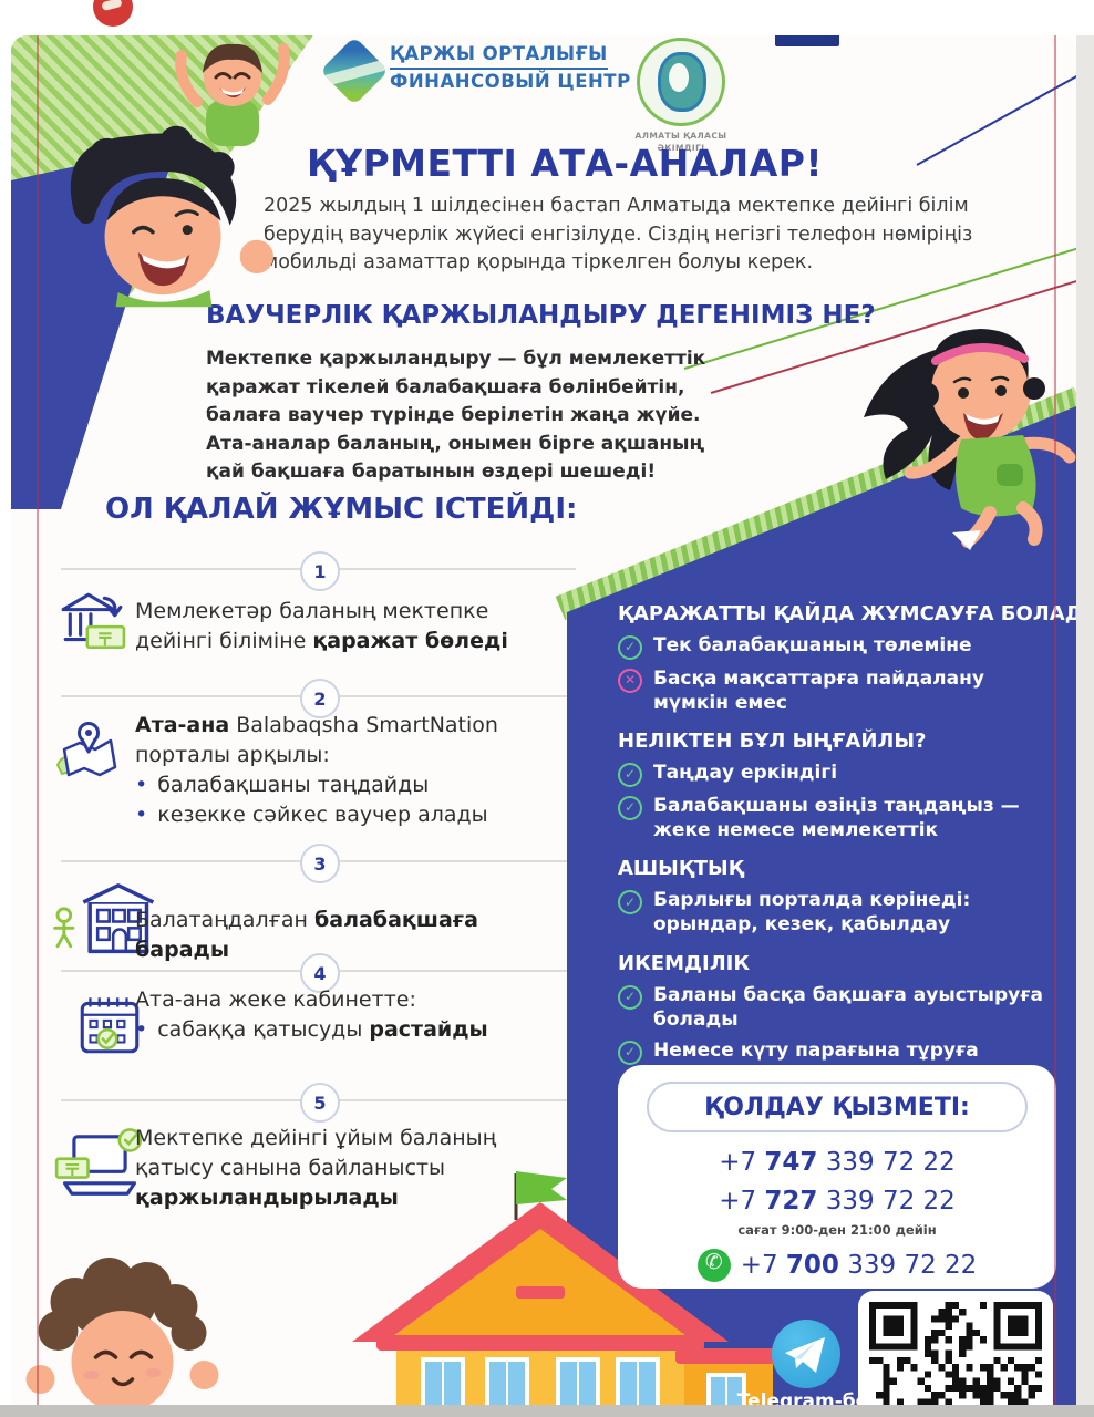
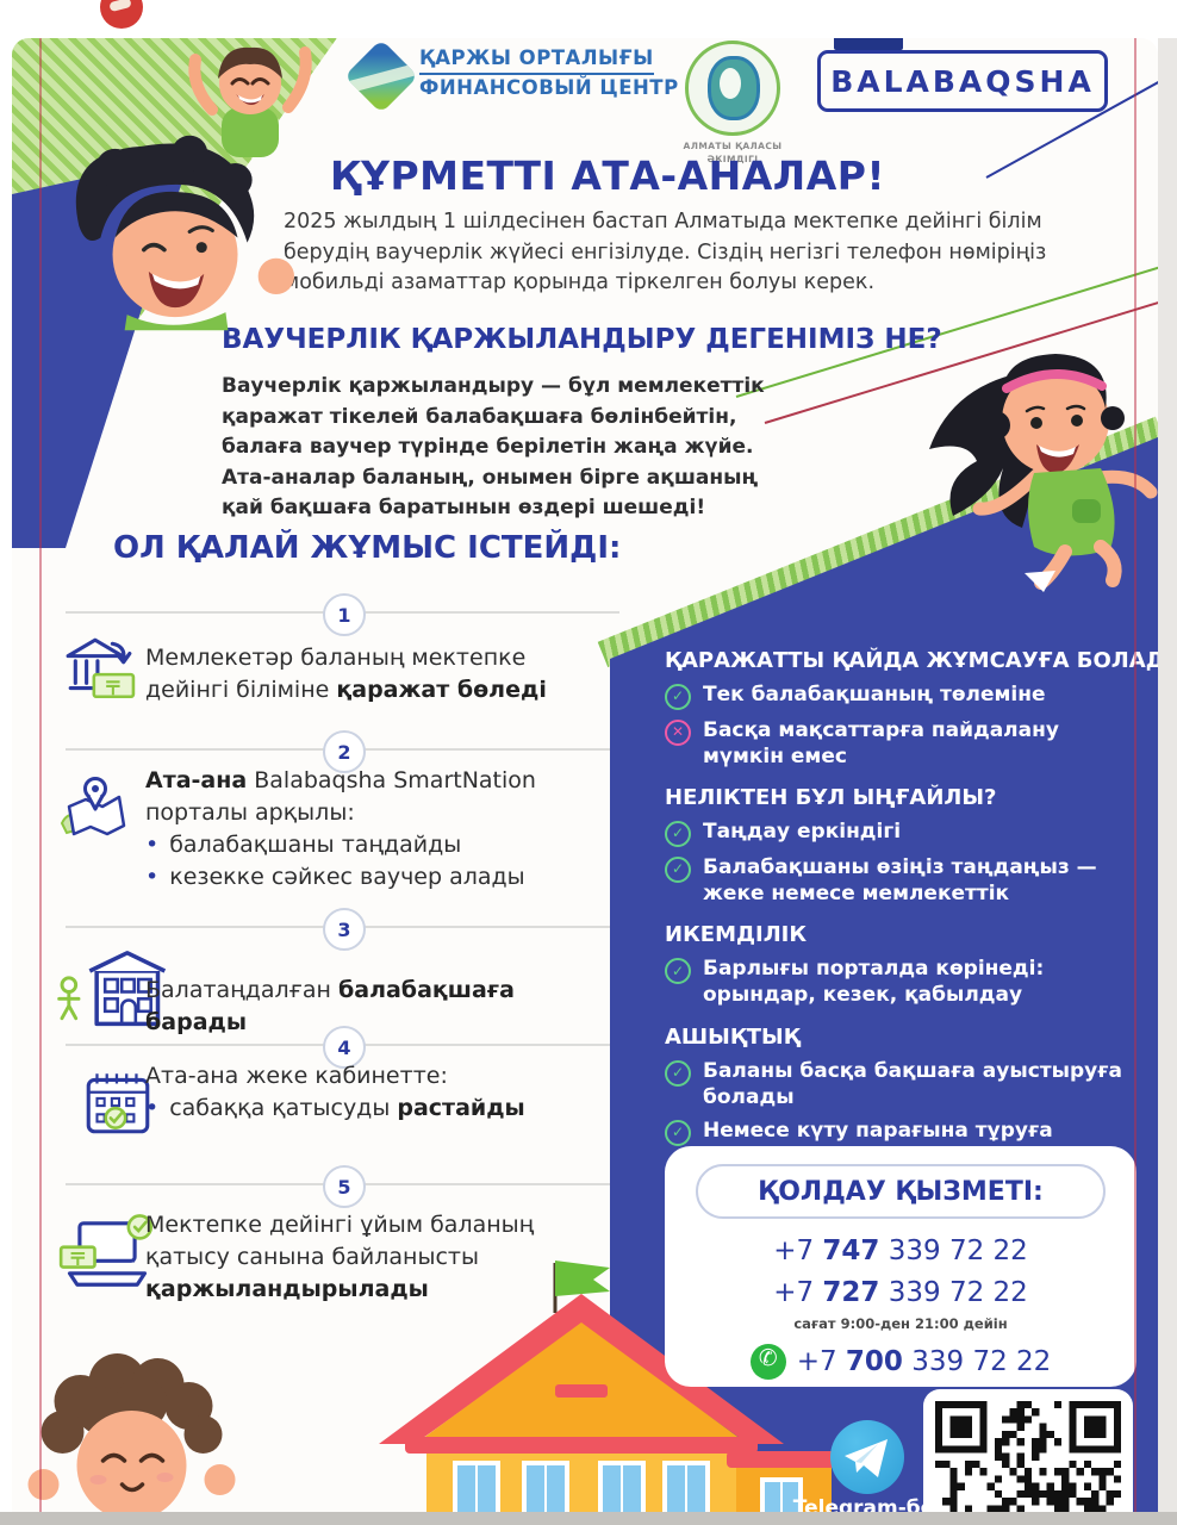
  ҚАРЖЫ ОРТАЛЫҒЫ
  ФИНАНСОВЫЙ ЦЕНТР
  АЛМАТЫ ҚАЛАСЫ
  ӘКІМДІГІ
+ BALABAQSHA
  ҚҰРМЕТТІ АТА-АНАЛАР!
  2025 жылдың 1 шілдесінен бастап Алматыда мектепке дейінгі білім берудің ваучерлік жүйесі енгізілуде. Сіздің негізгі телефон нөміріңіз обильді азаматтар қорында тіркелген болуы керек.
  ВАУЧЕРЛІК ҚАРЖЫЛАНДЫРУ ДЕГЕНІМІЗ НЕ?
- Мектепке қаржыландыру — бұл мемлекеттік қаражат тікелей балабақшаға бөлінбейтін, балаға ваучер түрінде берілетін жаңа жүйе. Ата-аналар баланың, онымен бірге ақшаның қай бақшаға баратынын өздері шешеді!
+ Ваучерлік қаржыландыру — бұл мемлекеттік қаражат тікелей балабақшаға бөлінбейтін, балаға ваучер түрінде берілетін жаңа жүйе. Ата-аналар баланың, онымен бірге ақшаның қай бақшаға баратынын өздері шешеді!
  ОЛ ҚАЛАЙ ЖҰМЫС ІСТЕЙДІ:
  1
  Мемлекетәр баланың мектепке дейінгі біліміне қаражат бөледі
  2
  Ата-ана Balabaqsha SmartNation порталы арқылы:
  •
  балабақшаны таңдайды
  •
  кезекке сәйкес ваучер алады
  3
  Балатаңдалған балабақшаға барады
  4
  Ата-ана жеке кабинетте:
  •
  сабаққа қатысуды растайды
  5
  Мектепке дейінгі ұйым баланың қатысу санына байланысты қаржыландырылады
  ҚАРАЖАТТЫ ҚАЙДА ЖҰМСАУҒА БОЛАД
  ✓
  Тек балабақшаның төлеміне
  ✕
  Басқа мақсаттарға пайдалану мүмкін емес
  НЕЛІКТЕН БҰЛ ЫҢҒАЙЛЫ?
  ✓
  Таңдау еркіндігі
  ✓
  Балабақшаны өзіңіз таңдаңыз — жеке немесе мемлекеттік
- АШЫҚТЫҚ
+ ИКЕМДІЛІК
  ✓
  Барлығы порталда көрінеді: орындар, кезек, қабылдау
- ИКЕМДІЛІК
+ АШЫҚТЫҚ
  ✓
  Баланы басқа бақшаға ауыстыруға болады
  ✓
  Немесе күту парағына тұруға
  ҚОЛДАУ ҚЫЗМЕТІ:
  +7 747 339 72 22
  +7 727 339 72 22
  сағат 9:00-ден 21:00 дейін
  +7 700 339 72 22
  Telegram-б
